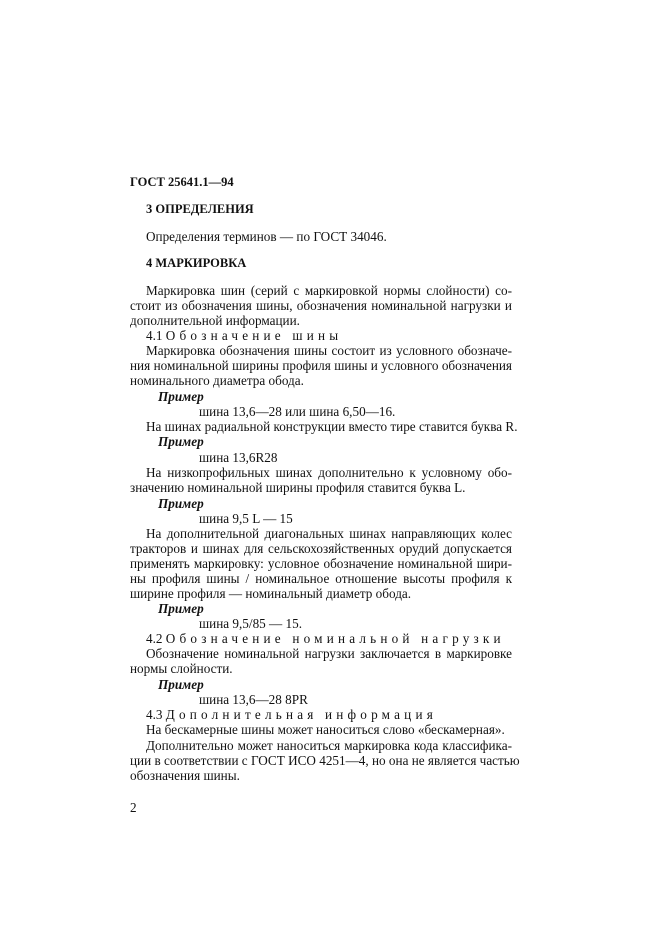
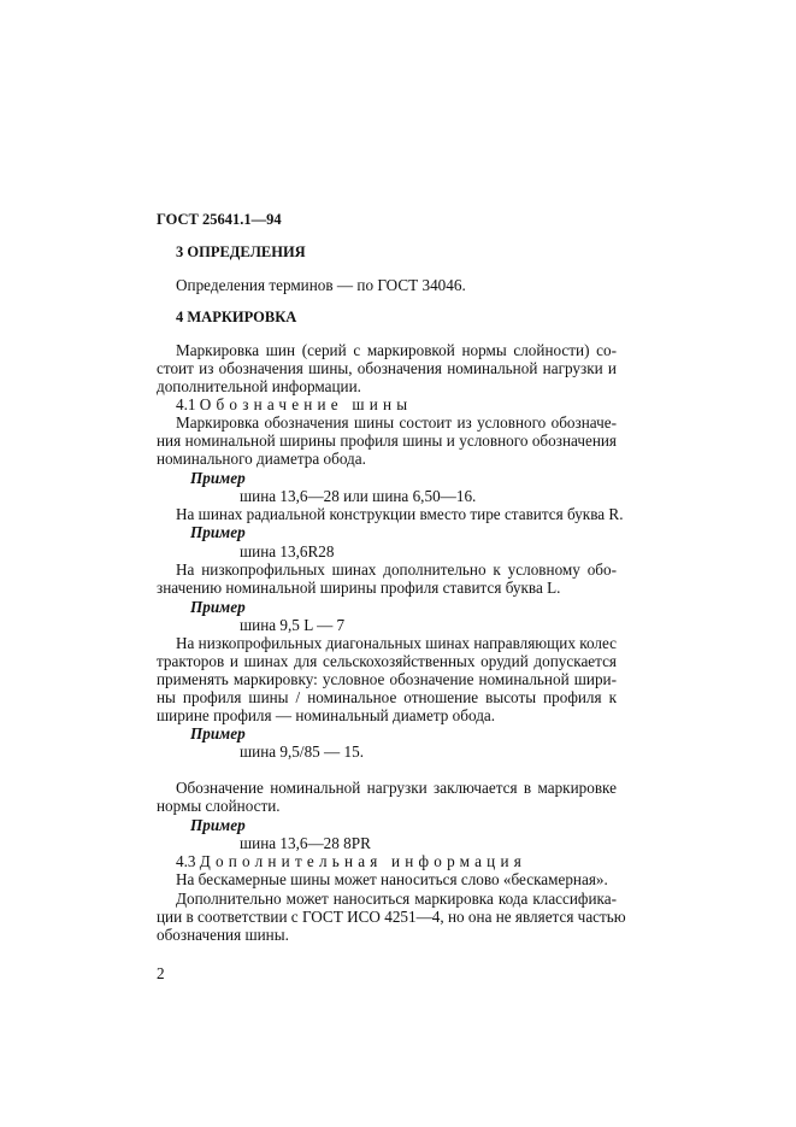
  ГОСТ 25641.1—94
  3 ОПРЕДЕЛЕНИЯ
  Определения терминов — по ГОСТ 34046.
  4 МАРКИРОВКА
  Маркировка шин (серий с маркировкой нормы слойности) со-
  стоит из обозначения шины, обозначения номинальной нагрузки и
  дополнительной информации.
  4.1 Обозначение шины
  Маркировка обозначения шины состоит из условного обозначе-
  ния номинальной ширины профиля шины и условного обозначения
  номинального диаметра обода.
  Пример
  шина 13,6—28 или шина 6,50—16.
  На шинах радиальной конструкции вместо тире ставится буква R.
  Пример
  шина 13,6R28
  На низкопрофильных шинах дополнительно к условному обо-
  значению номинальной ширины профиля ставится буква L.
  Пример
- шина 9,5 L — 15
+ шина 9,5 L — 7
- На дополнительной диагональных шинах направляющих колес
+ На низкопрофильных диагональных шинах направляющих колес
  тракторов и шинах для сельскохозяйственных орудий допускается
  применять маркировку: условное обозначение номинальной шири-
  ны профиля шины / номинальное отношение высоты профиля к
  ширине профиля — номинальный диаметр обода.
  Пример
  шина 9,5/85 — 15.
- 4.2 Обозначение номинальной нагрузки
  Обозначение номинальной нагрузки заключается в маркировке
  нормы слойности.
  Пример
  шина 13,6—28 8PR
  4.3 Дополнительная информация
  На бескамерные шины может наноситься слово «бескамерная».
  Дополнительно может наноситься маркировка кода классифика-
  ции в соответствии с ГОСТ ИСО 4251—4, но она не является частью
  обозначения шины.
  2
